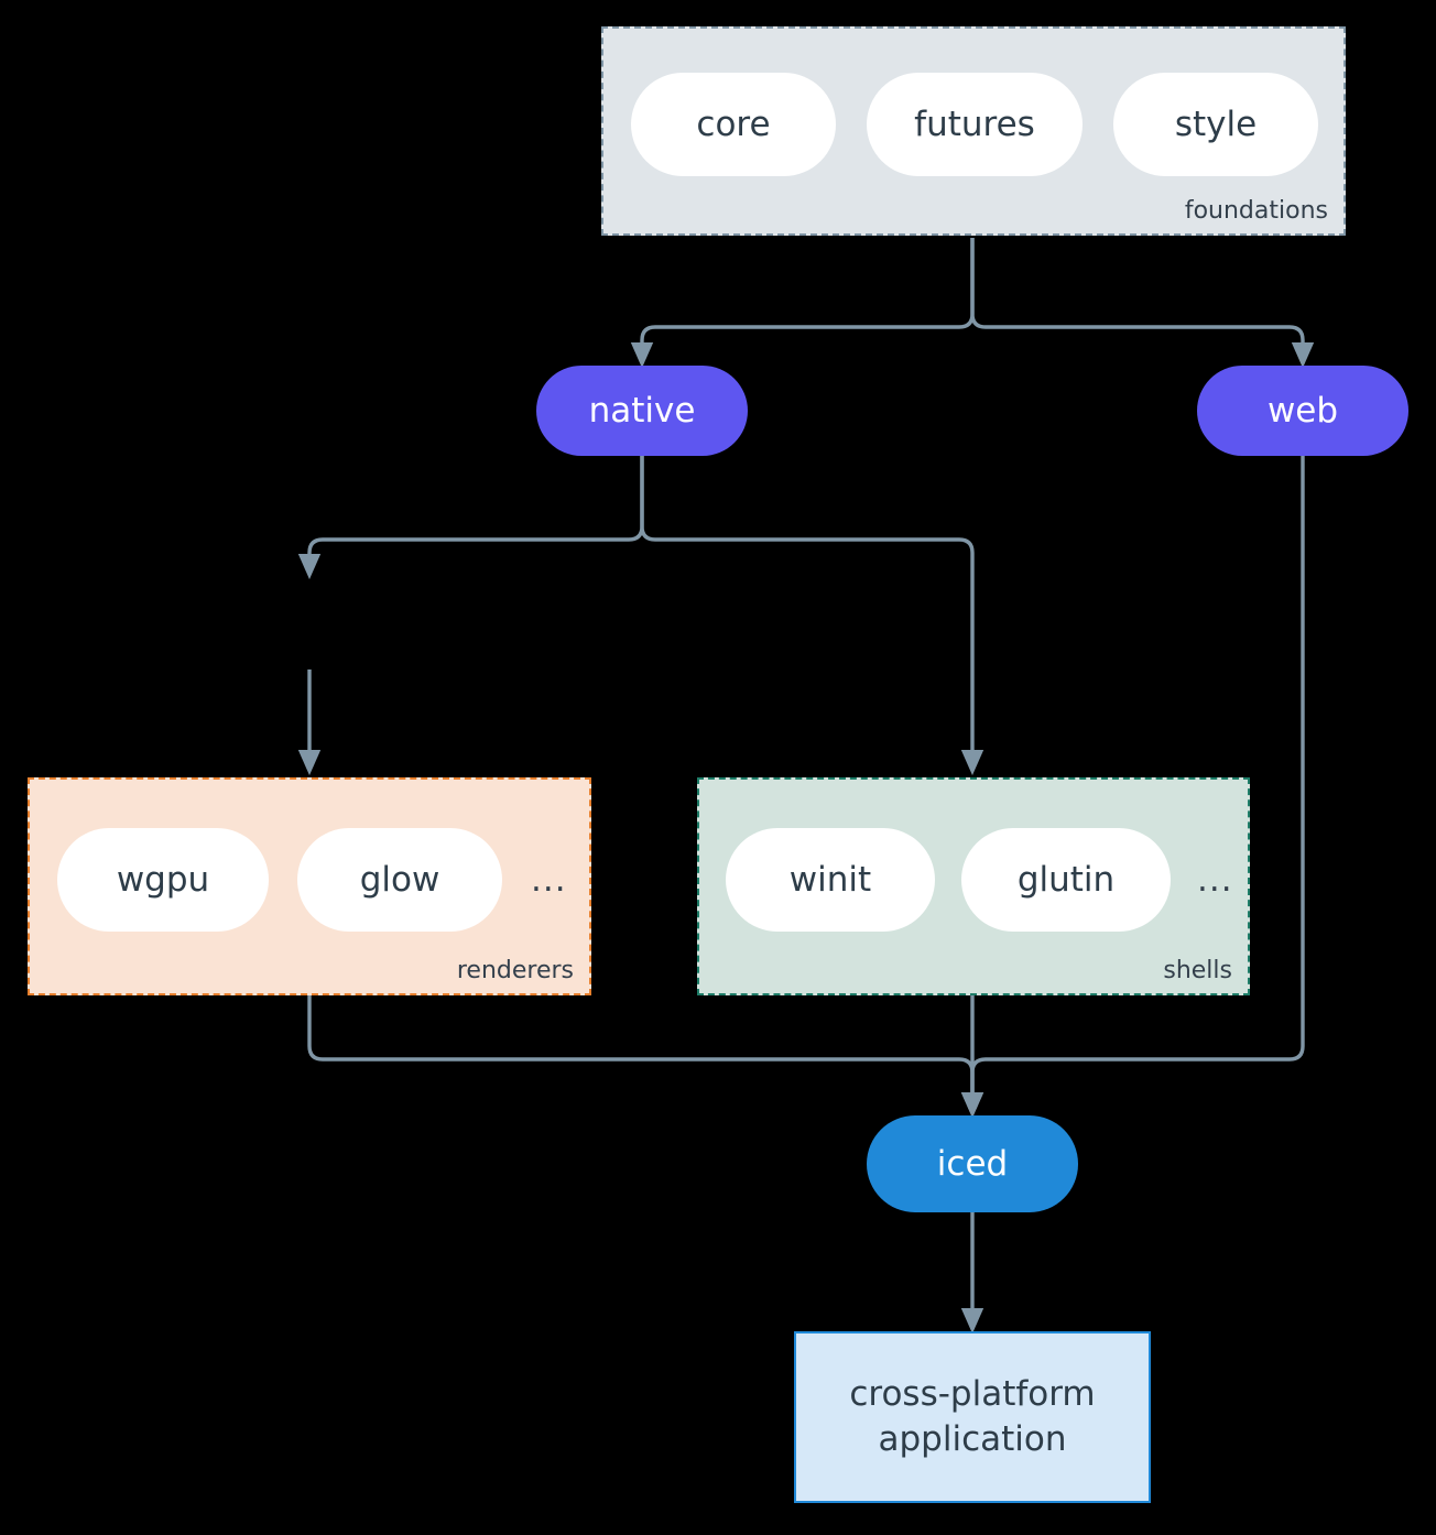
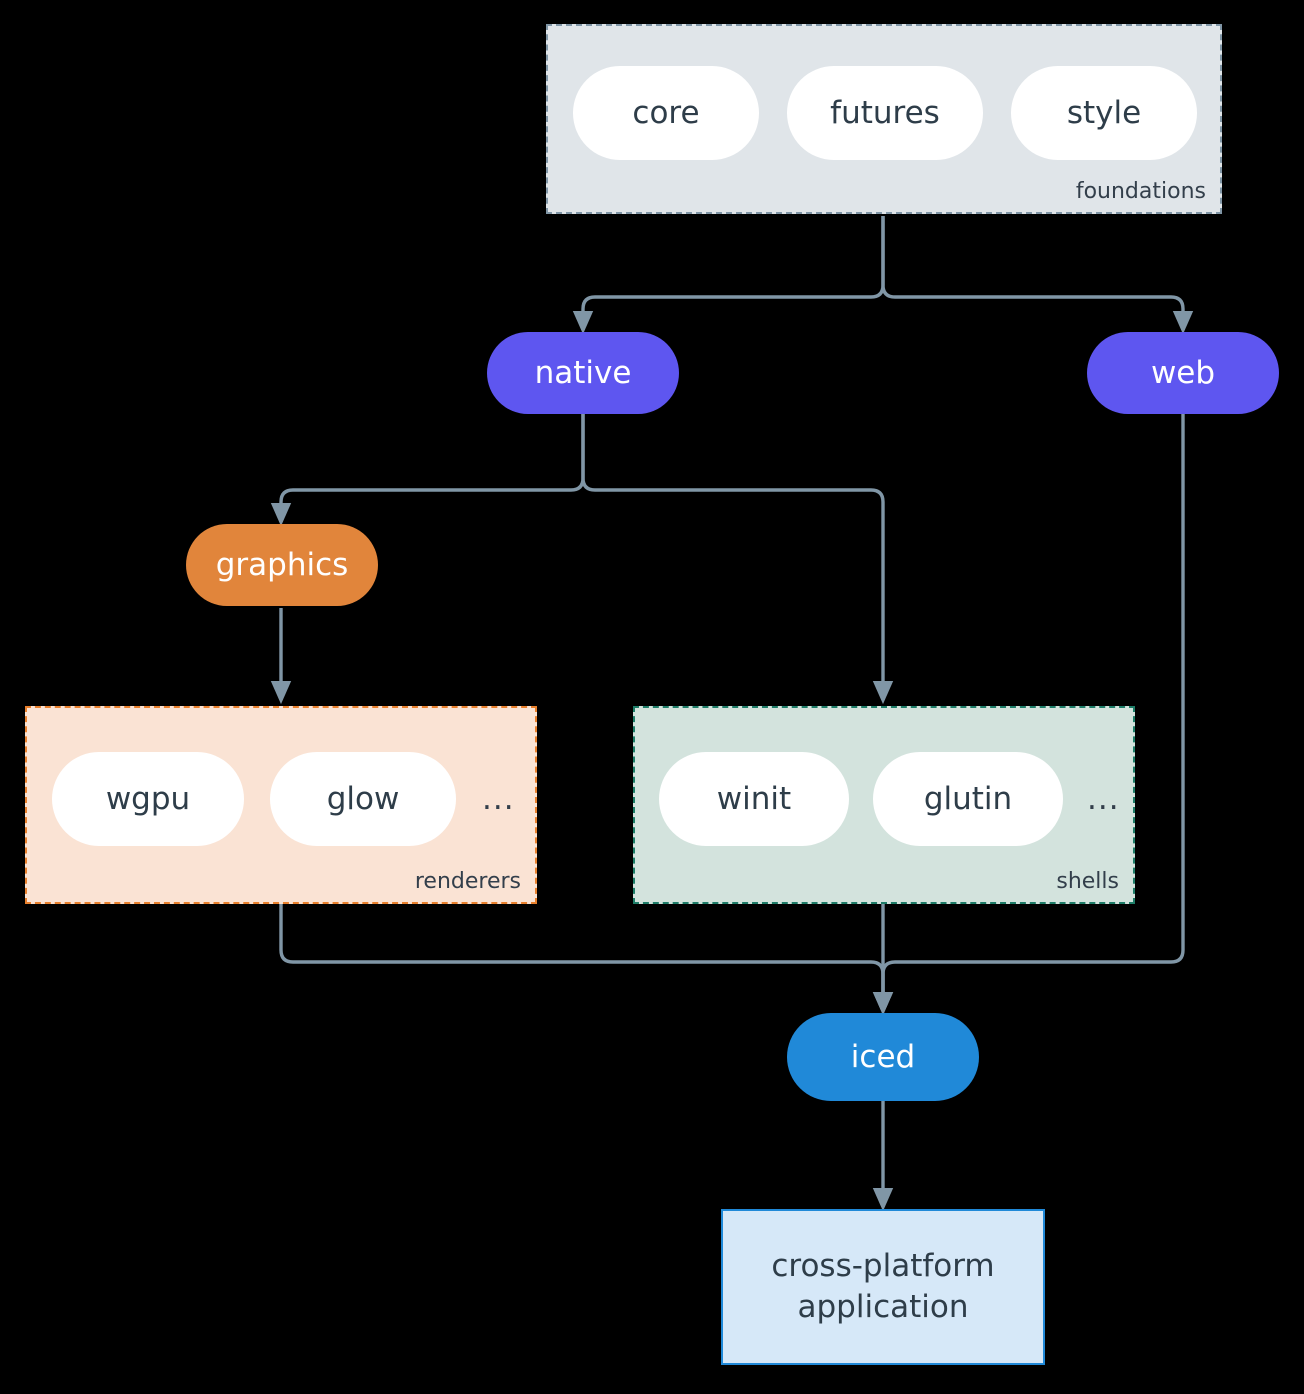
  core
  futures
  style
  foundations
  native
  web
+ graphics
  wgpu
  glow
  ...
  renderers
  winit
  glutin
  ...
  shells
  iced
  cross-platform
  application
